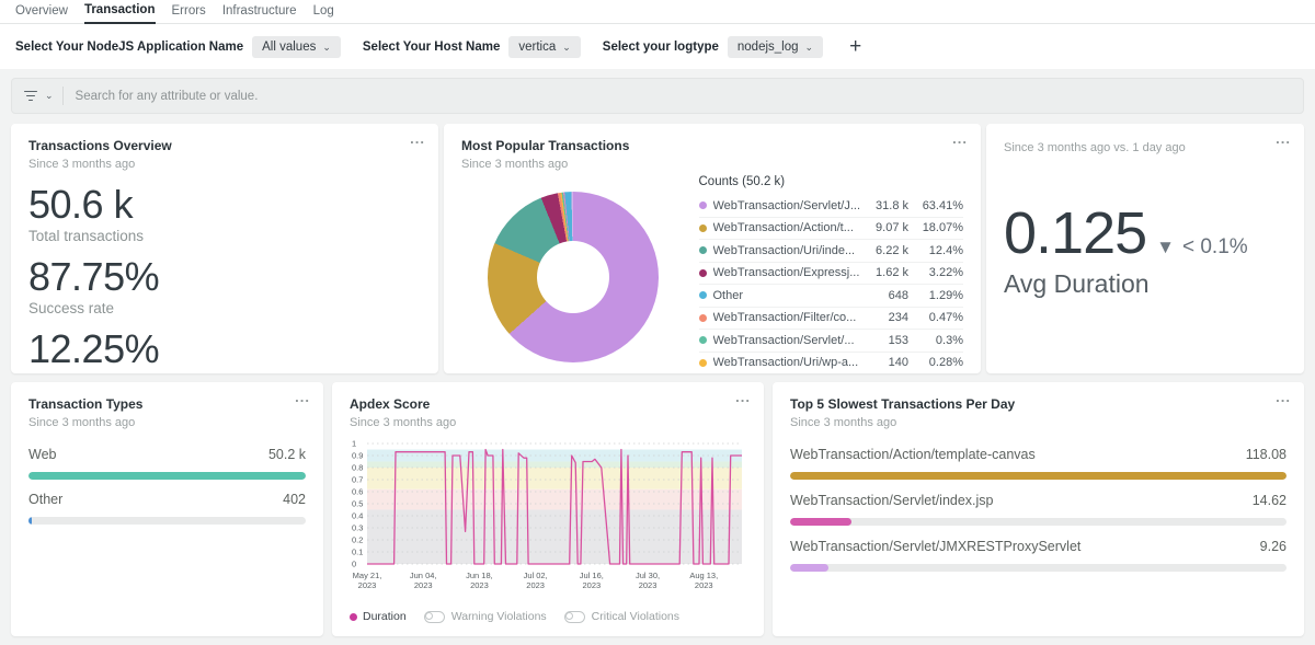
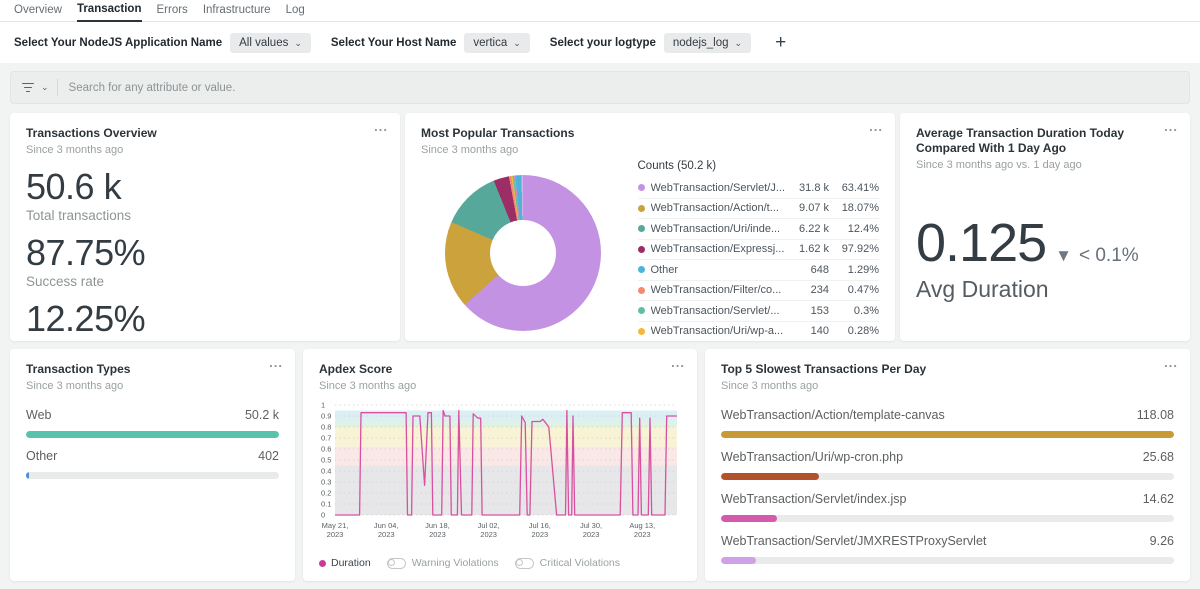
  Overview
  Transaction
  Errors
  Infrastructure
  Log
  Select Your NodeJS Application Name
  All values
  ⌄
  Select Your Host Name
  vertica
  ⌄
  Select your logtype
  nodejs_log
  ⌄
  +
  ⌄
  Search for any attribute or value.
  Transactions Overview
  Since 3 months ago
  ...
  50.6 k
  Total transactions
  87.75%
  Success rate
  12.25%
  Most Popular Transactions
  Since 3 months ago
  ...
  Counts (50.2 k)
  WebTransaction/Servlet/J...
  31.8 k
  63.41%
  WebTransaction/Action/t...
  9.07 k
  18.07%
  WebTransaction/Uri/inde...
  6.22 k
  12.4%
  WebTransaction/Expressj...
  1.62 k
- 3.22%
+ 97.92%
  Other
  648
  1.29%
  WebTransaction/Filter/co...
  234
  0.47%
  WebTransaction/Servlet/...
  153
  0.3%
  WebTransaction/Uri/wp-a...
  140
  0.28%
+ Average Transaction Duration Today Compared With 1 Day Ago
  Since 3 months ago vs. 1 day ago
  ...
  0.125
  ▼
  < 0.1%
  Avg Duration
  Transaction Types
  Since 3 months ago
  ...
  Web
  50.2 k
  Other
  402
  Apdex Score
  Since 3 months ago
  ...
  1
  0.9
  0.8
  0.7
  0.6
  0.5
  0.4
  0.3
  0.2
  0.1
  0
  May 21,
  2023
  Jun 04,
  2023
  Jun 18,
  2023
  Jul 02,
  2023
  Jul 16,
  2023
  Jul 30,
  2023
  Aug 13,
  2023
  Duration
  Warning Violations
  Critical Violations
  Top 5 Slowest Transactions Per Day
  Since 3 months ago
  ...
  WebTransaction/Action/template-canvas
  118.08
+ WebTransaction/Uri/wp-cron.php
+ 25.68
  WebTransaction/Servlet/index.jsp
  14.62
  WebTransaction/Servlet/JMXRESTProxyServlet
  9.26
